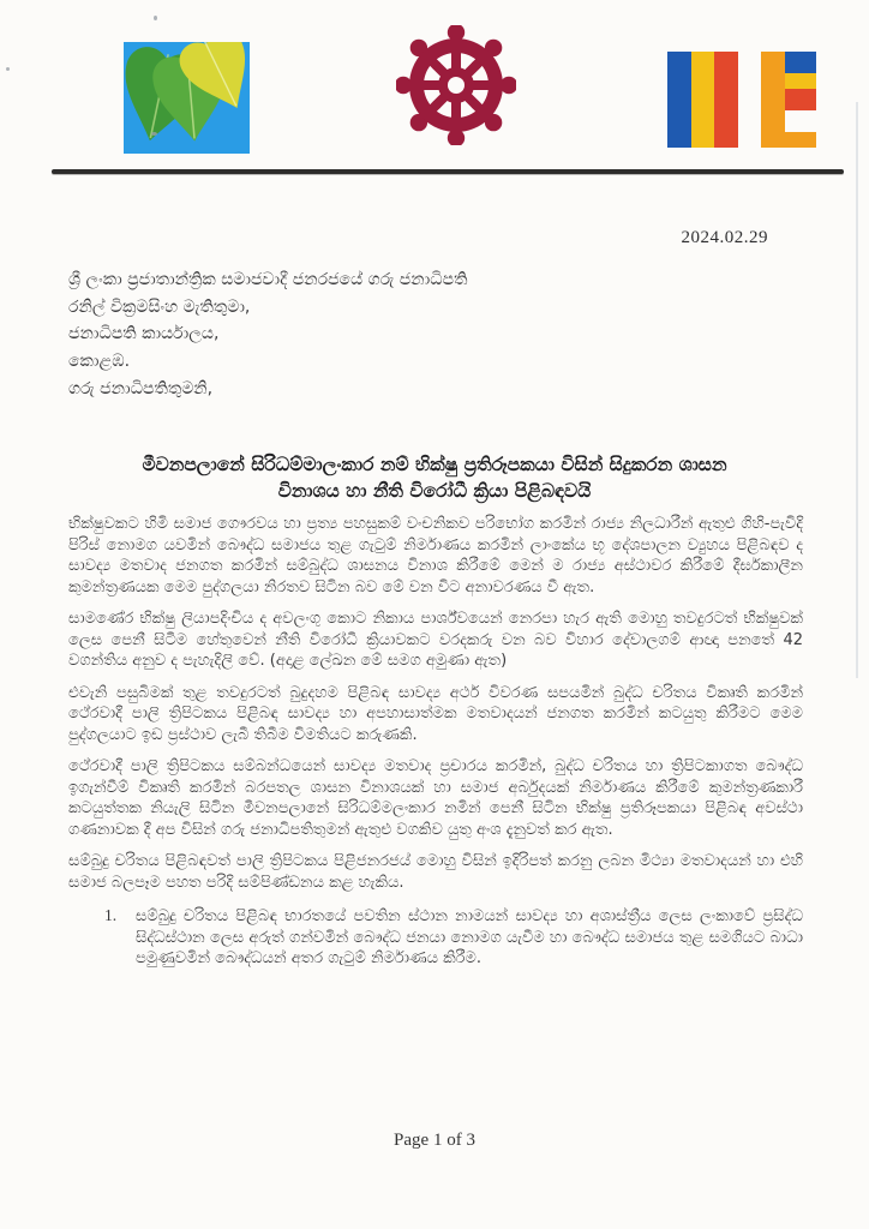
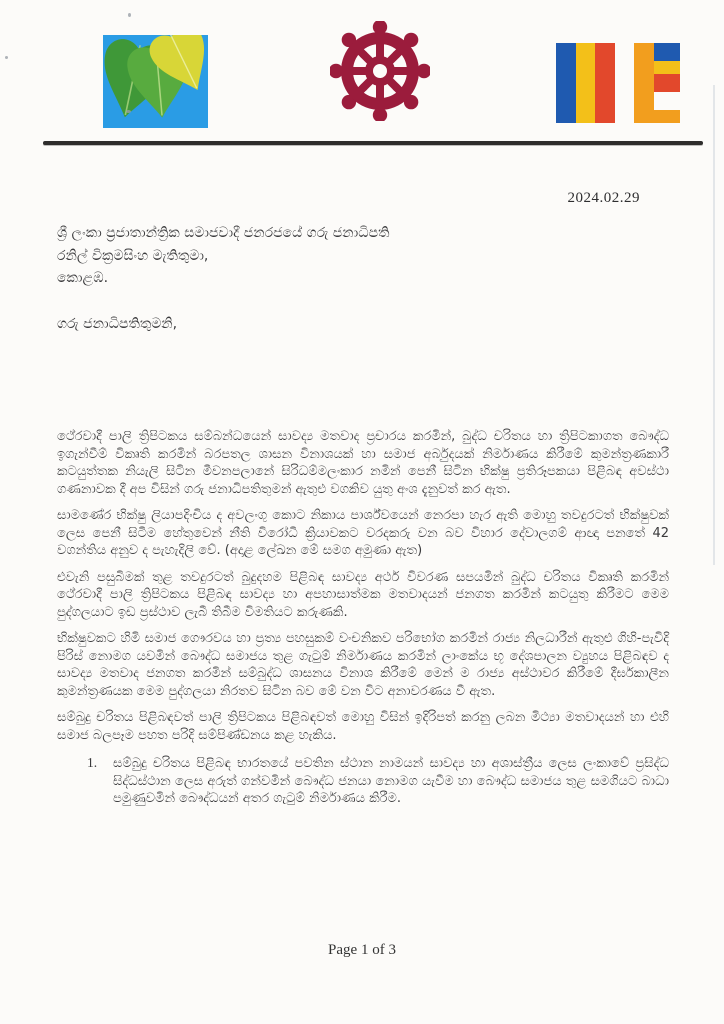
  2024.02.29
  ශ්‍රී ලංකා ප්‍රජාතාන්ත්‍රික සමාජවාදී ජනරජයේ ගරු ජනාධිපති
  රනිල් වික්‍රමසිංහ මැතිතුමා,
- ජනාධිපති කාර්යාලය,
  කොළඹ.
  ගරු ජනාධිපතිතුමනි,
- මීවනපලානේ සිරිධම්මාලංකාර නම් භික්ෂු ප්‍රතිරූපකයා විසින් සිදුකරන ශාසන
- විනාශය හා නීති විරෝධී ක්‍රියා පිළිබඳවයි
- භික්ෂුවකට හිමි සමාජ ගෞරවය හා ප්‍රත්‍ය පහසුකම් වංචනිකව පරිභෝග කරමින් රාජ්‍ය නිලධාරීන් ඇතුළු ගිහි-පැවිදි පිරිස් නොමග යවමින් බෞද්ධ සමාජය තුළ ගැටුම් නිර්මාණය කරමින් ලාංකේය භූ දේශපාලන ව්‍යුහය පිළිබඳව ද සාවද්‍ය මතවාද ජනගත කරමින් සම්බුද්ධ ශාසනය විනාශ කිරීමේ මෙන් ම රාජ්‍ය අස්ථාවර කිරීමේ දීර්ඝකාලීන කුමන්ත්‍රණයක මෙම පුද්ගලයා නිරතව සිටින බව මේ වන විට අනාවරණය වී ඇත.
+ ථේරවාදී පාලි ත්‍රිපිටකය සම්බන්ධයෙන් සාවද්‍ය මතවාද ප්‍රචාරය කරමින්, බුද්ධ චරිතය හා ත්‍රිපිටකාගත බෞද්ධ ඉගැන්වීම් විකෘති කරමින් බරපතල ශාසන විනාශයක් හා සමාජ අර්බුදයක් නිර්මාණය කිරීමේ කුමන්ත්‍රණකාරී කටයුත්තක නියැලි සිටින මීවනපලානේ සිරිධම්මලංකාර නමින් පෙනී සිටින භික්ෂු ප්‍රතිරූපකයා පිළිබඳ අවස්ථා ගණනාවක දී අප විසින් ගරු ජනාධිපතිතුමන් ඇතුළු වගකිව යුතු අංශ දැනුවත් කර ඇත.
  සාමණේර භික්ෂු ලියාපදිංචිය ද අවලංගු කොට නිකාය පාර්ශ්වයෙන් නෙරපා හැර ඇති මොහු තවදුරටත් භික්ෂුවක් ලෙස පෙනී සිටීම හේතුවෙන් නීති විරෝධී ක්‍රියාවකට වරදකරු වන බව විහාර දේවාලගම් ආඥා පනතේ 42 වගන්තිය අනුව ද පැහැදිලි වේ. (අදාළ ලේඛන මේ සමග අමුණා ඇත)
  එවැනි පසුබිමක් තුළ තවදුරටත් බුදුදහම පිළිබඳ සාවද්‍ය අර්ථ විවරණ සපයමින් බුද්ධ චරිතය විකෘති කරමින් ථේරවාදී පාලි ත්‍රිපිටකය පිළිබඳ සාවද්‍ය හා අපහාසාත්මක මතවාදයන් ජනගත කරමින් කටයුතු කිරීමට මෙම පුද්ගලයාට ඉඩ ප්‍රස්ථාව ලැබී තිබීම විමතියට කරුණකි.
- ථේරවාදී පාලි ත්‍රිපිටකය සම්බන්ධයෙන් සාවද්‍ය මතවාද ප්‍රචාරය කරමින්, බුද්ධ චරිතය හා ත්‍රිපිටකාගත බෞද්ධ ඉගැන්වීම් විකෘති කරමින් බරපතල ශාසන විනාශයක් හා සමාජ අර්බුදයක් නිර්මාණය කිරීමේ කුමන්ත්‍රණකාරී කටයුත්තක නියැලි සිටින මීවනපලානේ සිරිධම්මලංකාර නමින් පෙනී සිටින භික්ෂු ප්‍රතිරූපකයා පිළිබඳ අවස්ථා ගණනාවක දී අප විසින් ගරු ජනාධිපතිතුමන් ඇතුළු වගකිව යුතු අංශ දැනුවත් කර ඇත.
+ භික්ෂුවකට හිමි සමාජ ගෞරවය හා ප්‍රත්‍ය පහසුකම් වංචනිකව පරිභෝග කරමින් රාජ්‍ය නිලධාරීන් ඇතුළු ගිහි-පැවිදි පිරිස් නොමග යවමින් බෞද්ධ සමාජය තුළ ගැටුම් නිර්මාණය කරමින් ලාංකේය භූ දේශපාලන ව්‍යුහය පිළිබඳව ද සාවද්‍ය මතවාද ජනගත කරමින් සම්බුද්ධ ශාසනය විනාශ කිරීමේ මෙන් ම රාජ්‍ය අස්ථාවර කිරීමේ දීර්ඝකාලීන කුමන්ත්‍රණයක මෙම පුද්ගලයා නිරතව සිටින බව මේ වන විට අනාවරණය වී ඇත.
- සම්බුදු චරිතය පිළිබඳවත් පාලි ත්‍රිපිටකය පිළිජනරජය් මොහු විසින් ඉදිරිපත් කරනු ලබන මිථ්‍යා මතවාදයන් හා එහි සමාජ බලපෑම පහත පරිදි සම්පිණ්ඩනය කළ හැකිය.
+ සම්බුදු චරිතය පිළිබඳවත් පාලි ත්‍රිපිටකය පිළිබඳවත් මොහු විසින් ඉදිරිපත් කරනු ලබන මිථ්‍යා මතවාදයන් හා එහි සමාජ බලපෑම පහත පරිදි සම්පිණ්ඩනය කළ හැකිය.
  1.
  සම්බුදු චරිතය පිළිබඳ භාරතයේ පවතින ස්ථාන නාමයන් සාවද්‍ය හා අශාස්ත්‍රීය ලෙස ලංකාවේ ප්‍රසිද්ධ සිද්ධස්ථාන ලෙස අරුත් ගන්වමින් බෞද්ධ ජනයා නොමග යැවීම හා බෞද්ධ සමාජය තුළ සමගියට බාධා පමුණුවමින් බෞද්ධයන් අතර ගැටුම් නිර්මාණය කිරීම.
  Page 1 of 3
